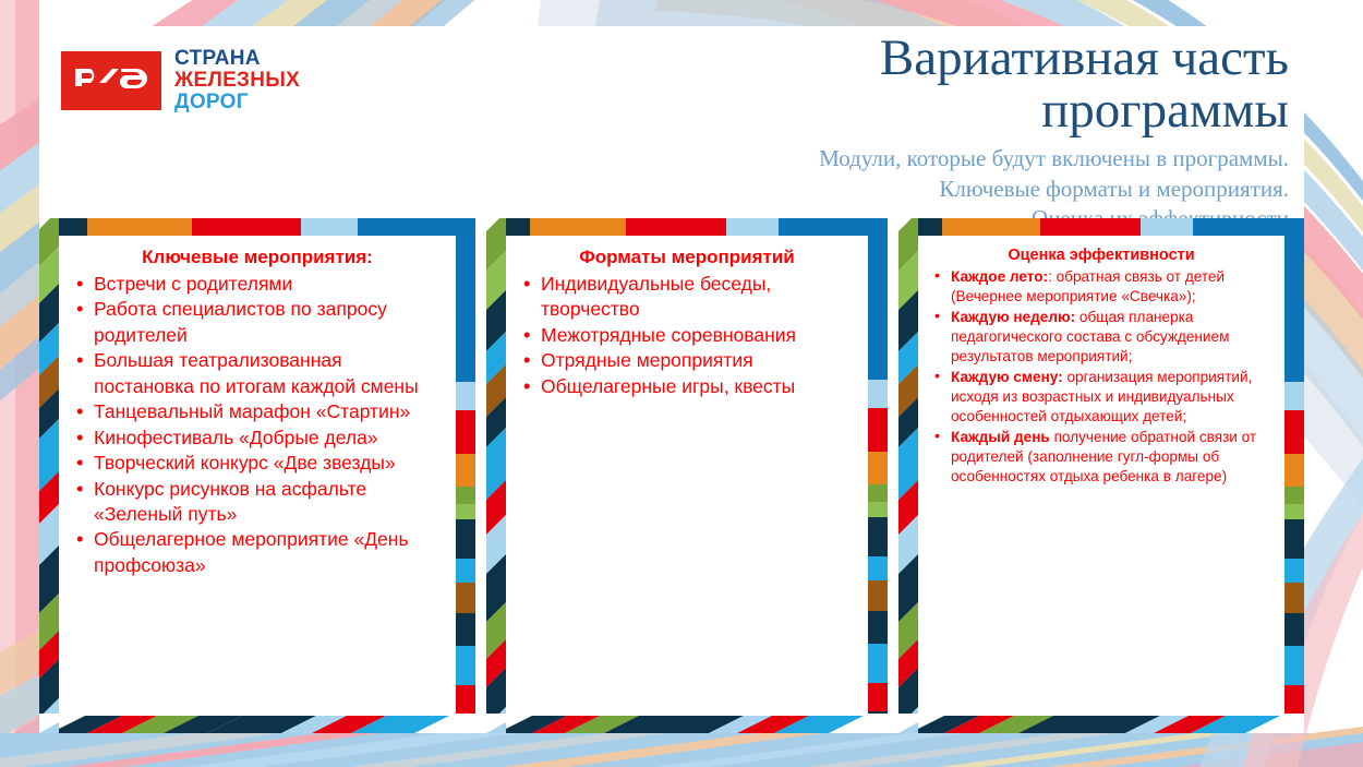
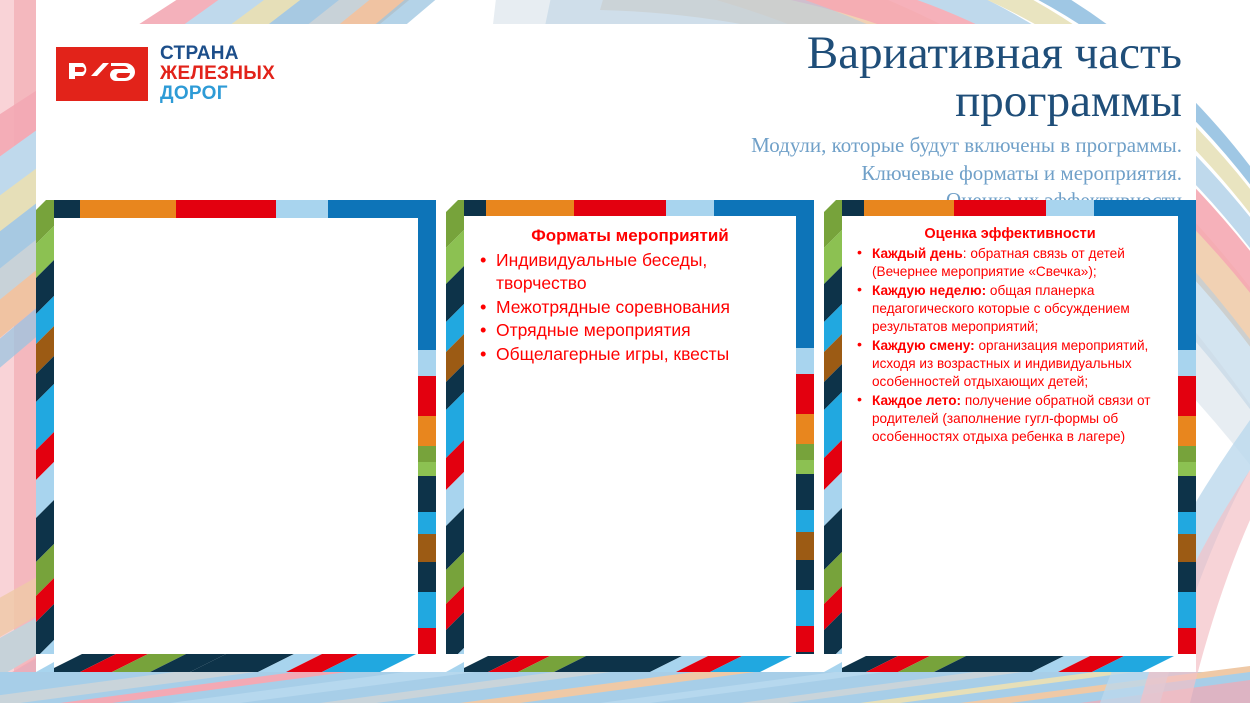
  СТРАНА
  ЖЕЛЕЗНЫХ
  ДОРОГ
  Вариативная часть программы
  Модули, которые будут включены в программы.
  Ключевые форматы и мероприятия.
- Ключевые мероприятия:
- Встречи с родителями
- Работа специалистов по запросу родителей
- Большая театрализованная постановка по итогам каждой смены
- Танцевальный марафон «Стартин»
- Кинофестиваль «Добрые дела»
- Творческий конкурс «Две звезды»
- Конкурс рисунков на асфальте «Зеленый путь»
- Общелагерное мероприятие «День профсоюза»
  Форматы мероприятий
  Индивидуальные беседы, творчество
  Межотрядные соревнования
  Отрядные мероприятия
  Общелагерные игры, квесты
  Оценка эффективности
- Каждое лето:: обратная связь от детей (Вечернее мероприятие «Свечка»);
+ Каждый день: обратная связь от детей (Вечернее мероприятие «Свечка»);
- Каждую неделю: общая планерка педагогического состава с обсуждением результатов мероприятий;
+ Каждую неделю: общая планерка педагогического которые с обсуждением результатов мероприятий;
  Каждую смену: организация мероприятий, исходя из возрастных и индивидуальных особенностей отдыхающих детей;
- Каждый день получение обратной связи от родителей (заполнение гугл-формы об особенностях отдыха ребенка в лагере)
+ Каждое лето: получение обратной связи от родителей (заполнение гугл-формы об особенностях отдыха ребенка в лагере)
